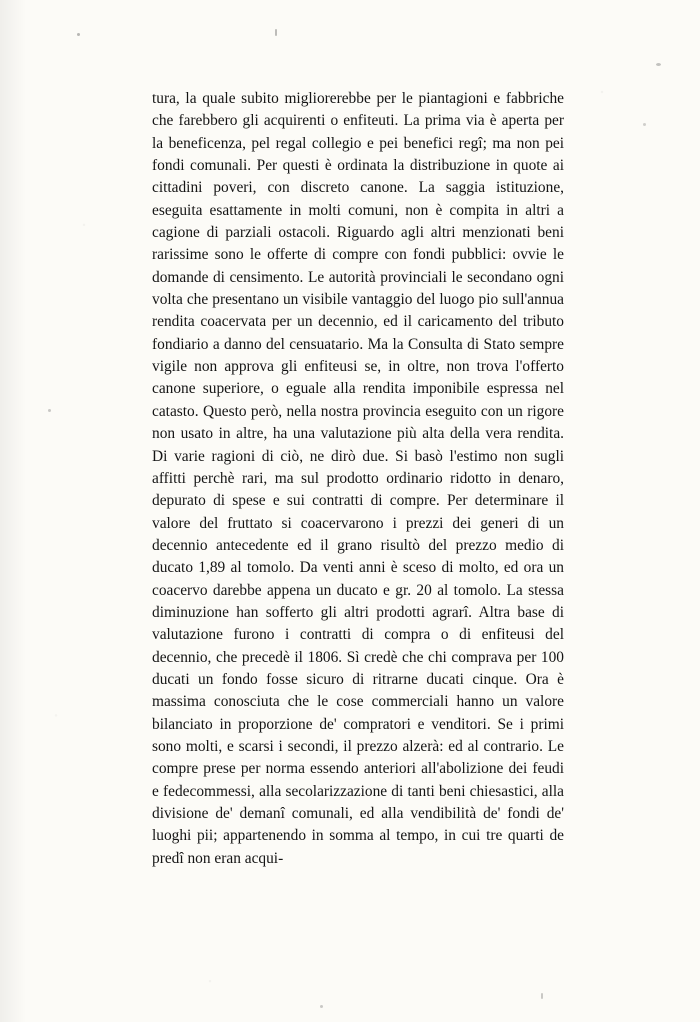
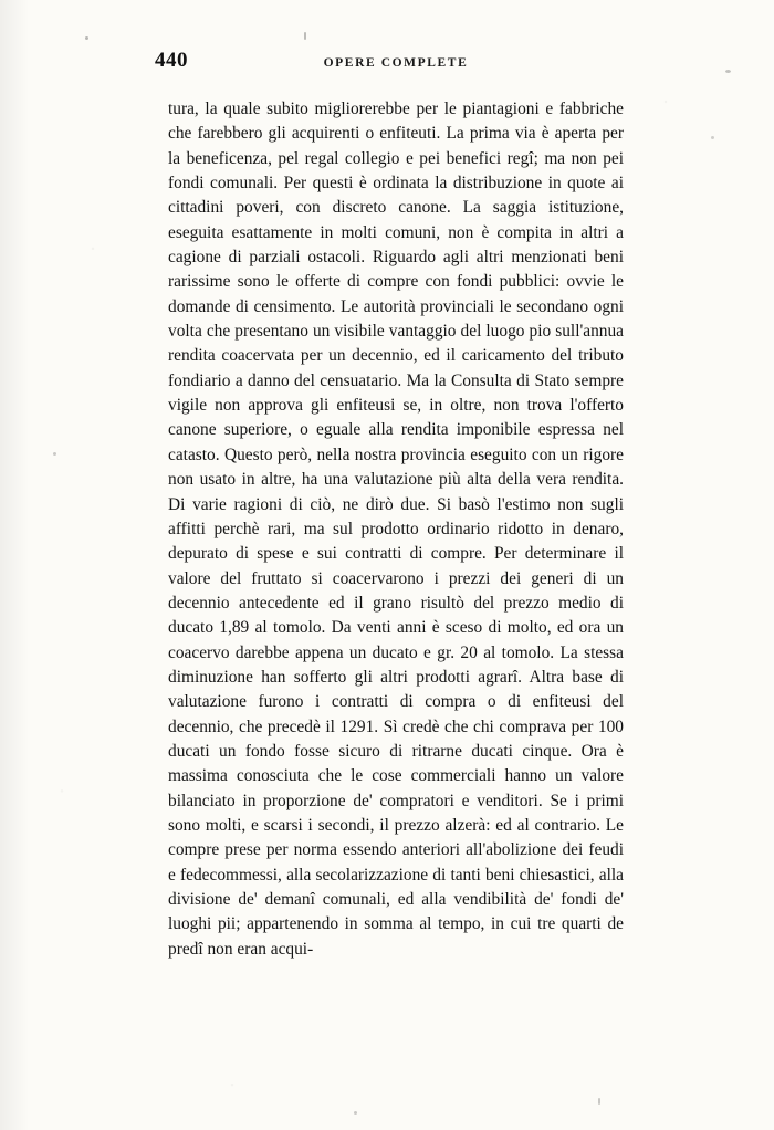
+ 440
+ OPERE COMPLETE
- tura, la quale subito migliorerebbe per le piantagioni e fabbriche che farebbero gli acquirenti o enfiteuti. La prima via è aperta per la beneficenza, pel regal collegio e pei benefici regî; ma non pei fondi comunali. Per questi è ordinata la distribuzione in quote ai cittadini poveri, con discreto canone. La saggia istituzione, eseguita esattamente in molti comuni, non è compita in altri a cagione di parziali ostacoli. Riguardo agli altri menzionati beni rarissime sono le offerte di compre con fondi pubblici: ovvie le domande di censimento. Le autorità provinciali le secondano ogni volta che presentano un visibile vantaggio del luogo pio sull'annua rendita coacervata per un decennio, ed il caricamento del tributo fondiario a danno del censuatario. Ma la Consulta di Stato sempre vigile non approva gli enfiteusi se, in oltre, non trova l'offerto canone superiore, o eguale alla rendita imponibile espressa nel catasto. Questo però, nella nostra provincia eseguito con un rigore non usato in altre, ha una valutazione più alta della vera rendita. Di varie ragioni di ciò, ne dirò due. Si basò l'estimo non sugli affitti perchè rari, ma sul prodotto ordinario ridotto in denaro, depurato di spese e sui contratti di compre. Per determinare il valore del fruttato si coacervarono i prezzi dei generi di un decennio antecedente ed il grano risultò del prezzo medio di ducato 1,89 al tomolo. Da venti anni è sceso di molto, ed ora un coacervo darebbe appena un ducato e gr. 20 al tomolo. La stessa diminuzione han sofferto gli altri prodotti agrarî. Altra base di valutazione furono i contratti di compra o di enfiteusi del decennio, che precedè il 1806. Sì credè che chi comprava per 100 ducati un fondo fosse sicuro di ritrarne ducati cinque. Ora è massima conosciuta che le cose commerciali hanno un valore bilanciato in proporzione de' compratori e venditori. Se i primi sono molti, e scarsi i secondi, il prezzo alzerà: ed al contrario. Le compre prese per norma essendo anteriori all'abolizione dei feudi e fedecommessi, alla secolarizzazione di tanti beni chiesastici, alla divisione de' demanî comunali, ed alla vendibilità de' fondi de' luoghi pii; appartenendo in somma al tempo, in cui tre quarti de predî non eran acqui-
+ tura, la quale subito migliorerebbe per le piantagioni e fabbriche che farebbero gli acquirenti o enfiteuti. La prima via è aperta per la beneficenza, pel regal collegio e pei benefici regî; ma non pei fondi comunali. Per questi è ordinata la distribuzione in quote ai cittadini poveri, con discreto canone. La saggia istituzione, eseguita esattamente in molti comuni, non è compita in altri a cagione di parziali ostacoli. Riguardo agli altri menzionati beni rarissime sono le offerte di compre con fondi pubblici: ovvie le domande di censimento. Le autorità provinciali le secondano ogni volta che presentano un visibile vantaggio del luogo pio sull'annua rendita coacervata per un decennio, ed il caricamento del tributo fondiario a danno del censuatario. Ma la Consulta di Stato sempre vigile non approva gli enfiteusi se, in oltre, non trova l'offerto canone superiore, o eguale alla rendita imponibile espressa nel catasto. Questo però, nella nostra provincia eseguito con un rigore non usato in altre, ha una valutazione più alta della vera rendita. Di varie ragioni di ciò, ne dirò due. Si basò l'estimo non sugli affitti perchè rari, ma sul prodotto ordinario ridotto in denaro, depurato di spese e sui contratti di compre. Per determinare il valore del fruttato si coacervarono i prezzi dei generi di un decennio antecedente ed il grano risultò del prezzo medio di ducato 1,89 al tomolo. Da venti anni è sceso di molto, ed ora un coacervo darebbe appena un ducato e gr. 20 al tomolo. La stessa diminuzione han sofferto gli altri prodotti agrarî. Altra base di valutazione furono i contratti di compra o di enfiteusi del decennio, che precedè il 1291. Sì credè che chi comprava per 100 ducati un fondo fosse sicuro di ritrarne ducati cinque. Ora è massima conosciuta che le cose commerciali hanno un valore bilanciato in proporzione de' compratori e venditori. Se i primi sono molti, e scarsi i secondi, il prezzo alzerà: ed al contrario. Le compre prese per norma essendo anteriori all'abolizione dei feudi e fedecommessi, alla secolarizzazione di tanti beni chiesastici, alla divisione de' demanî comunali, ed alla vendibilità de' fondi de' luoghi pii; appartenendo in somma al tempo, in cui tre quarti de predî non eran acqui-
